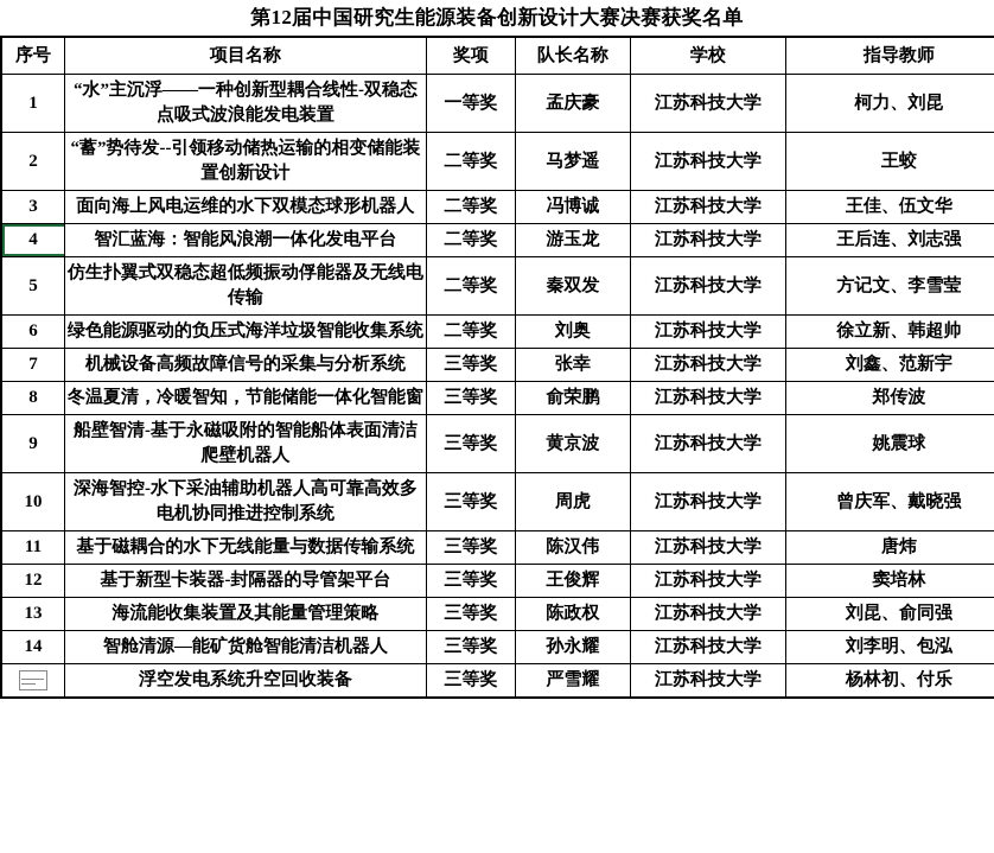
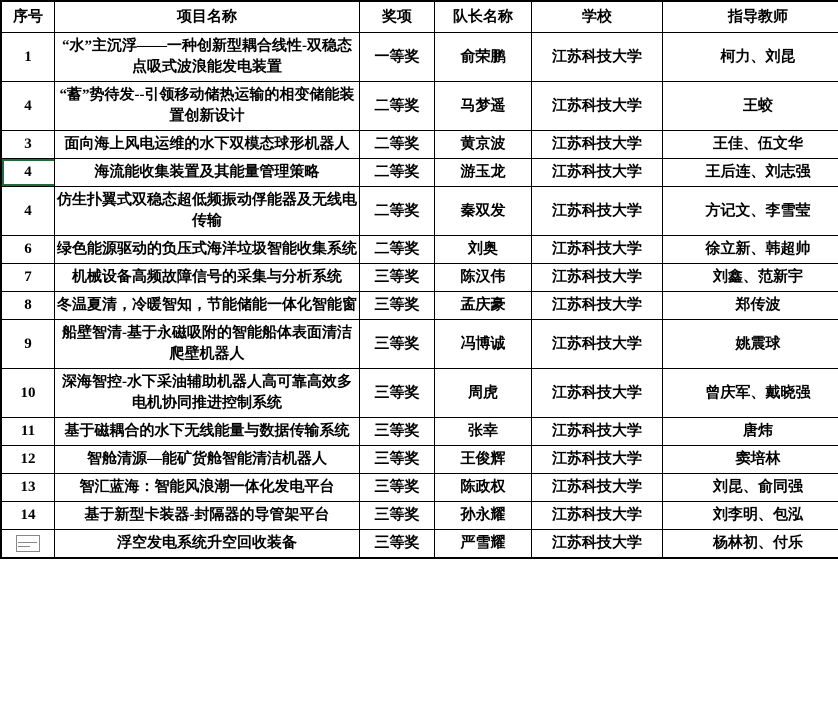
- 第12届中国研究生能源装备创新设计大赛决赛获奖名单
  序号	项目名称	奖项	队长名称	学校	指导教师
- 1	“水”主沉浮——一种创新型耦合线性-双稳态点吸式波浪能发电装置	一等奖	孟庆豪	江苏科技大学	柯力、刘昆
+ 1	“水”主沉浮——一种创新型耦合线性-双稳态点吸式波浪能发电装置	一等奖	俞荣鹏	江苏科技大学	柯力、刘昆
- 2	“蓄”势待发--引领移动储热运输的相变储能装置创新设计	二等奖	马梦遥	江苏科技大学	王蛟
+ 4	“蓄”势待发--引领移动储热运输的相变储能装置创新设计	二等奖	马梦遥	江苏科技大学	王蛟
- 3	面向海上风电运维的水下双模态球形机器人	二等奖	冯博诚	江苏科技大学	王佳、伍文华
+ 3	面向海上风电运维的水下双模态球形机器人	二等奖	黄京波	江苏科技大学	王佳、伍文华
- 4	智汇蓝海：智能风浪潮一体化发电平台	二等奖	游玉龙	江苏科技大学	王后连、刘志强
+ 4	海流能收集装置及其能量管理策略	二等奖	游玉龙	江苏科技大学	王后连、刘志强
- 5	仿生扑翼式双稳态超低频振动俘能器及无线电传输	二等奖	秦双发	江苏科技大学	方记文、李雪莹
+ 4	仿生扑翼式双稳态超低频振动俘能器及无线电传输	二等奖	秦双发	江苏科技大学	方记文、李雪莹
  6	绿色能源驱动的负压式海洋垃圾智能收集系统	二等奖	刘奥	江苏科技大学	徐立新、韩超帅
- 7	机械设备高频故障信号的采集与分析系统	三等奖	张幸	江苏科技大学	刘鑫、范新宇
+ 7	机械设备高频故障信号的采集与分析系统	三等奖	陈汉伟	江苏科技大学	刘鑫、范新宇
- 8	冬温夏清，冷暖智知，节能储能一体化智能窗	三等奖	俞荣鹏	江苏科技大学	郑传波
+ 8	冬温夏清，冷暖智知，节能储能一体化智能窗	三等奖	孟庆豪	江苏科技大学	郑传波
- 9	船壁智清-基于永磁吸附的智能船体表面清洁爬壁机器人	三等奖	黄京波	江苏科技大学	姚震球
+ 9	船壁智清-基于永磁吸附的智能船体表面清洁爬壁机器人	三等奖	冯博诚	江苏科技大学	姚震球
  10	深海智控-水下采油辅助机器人高可靠高效多电机协同推进控制系统	三等奖	周虎	江苏科技大学	曾庆军、戴晓强
- 11	基于磁耦合的水下无线能量与数据传输系统	三等奖	陈汉伟	江苏科技大学	唐炜
+ 11	基于磁耦合的水下无线能量与数据传输系统	三等奖	张幸	江苏科技大学	唐炜
- 12	基于新型卡装器-封隔器的导管架平台	三等奖	王俊辉	江苏科技大学	窦培林
+ 12	智舱清源—能矿货舱智能清洁机器人	三等奖	王俊辉	江苏科技大学	窦培林
- 13	海流能收集装置及其能量管理策略	三等奖	陈政权	江苏科技大学	刘昆、俞同强
+ 13	智汇蓝海：智能风浪潮一体化发电平台	三等奖	陈政权	江苏科技大学	刘昆、俞同强
- 14	智舱清源—能矿货舱智能清洁机器人	三等奖	孙永耀	江苏科技大学	刘李明、包泓
+ 14	基于新型卡装器-封隔器的导管架平台	三等奖	孙永耀	江苏科技大学	刘李明、包泓
  	浮空发电系统升空回收装备	三等奖	严雪耀	江苏科技大学	杨林初、付乐
